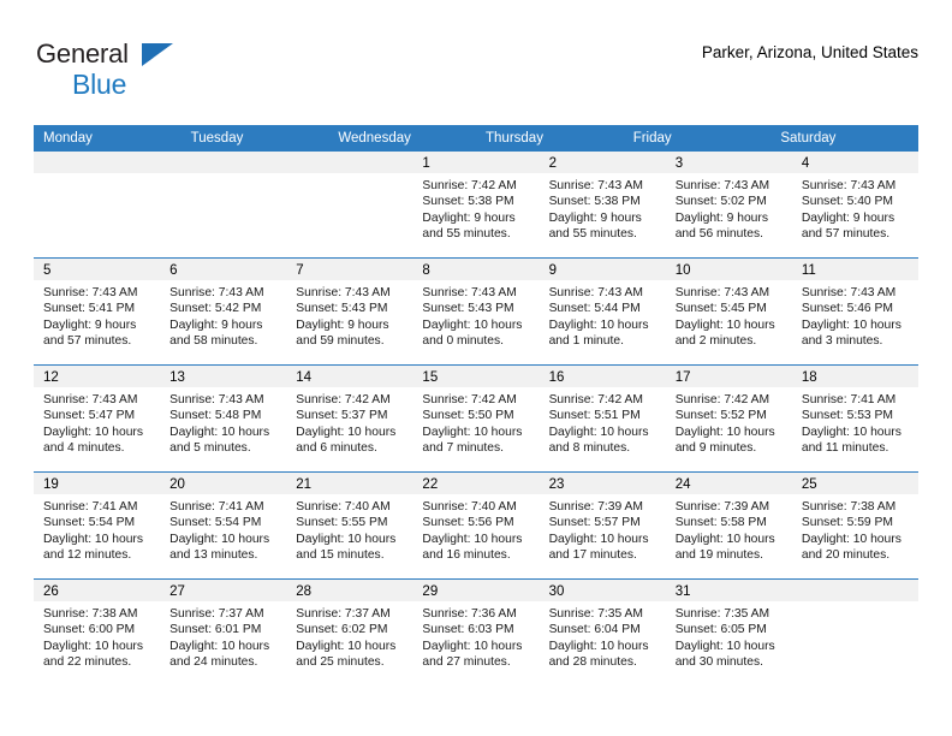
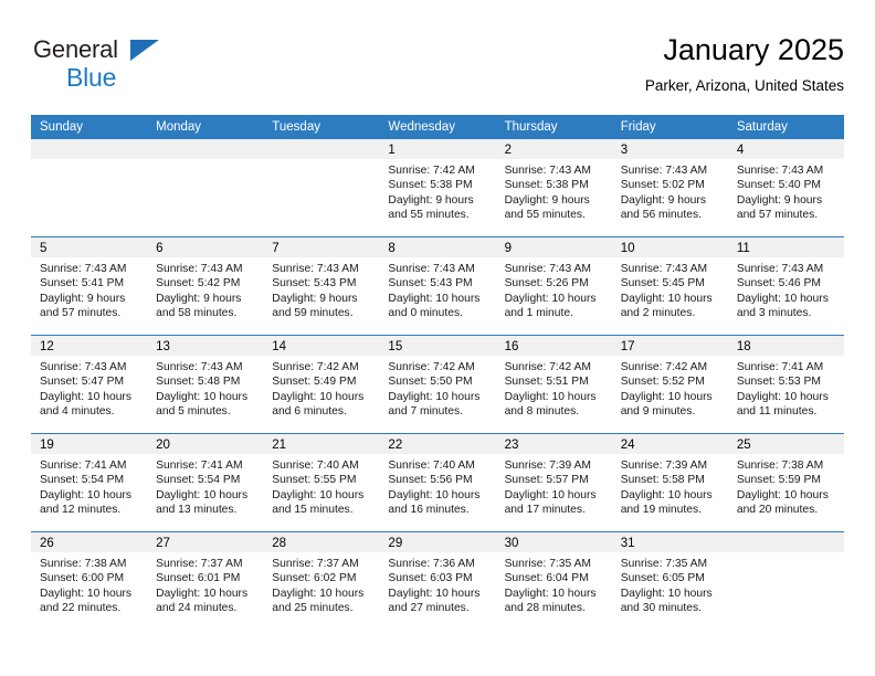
  General
  Blue
+ January 2025
  Parker, Arizona, United States
+ Sunday
  Monday
  Tuesday
  Wednesday
  Thursday
  Friday
  Saturday
  1
  Sunrise: 7:42 AM
  Sunset: 5:38 PM
  Daylight: 9 hours
  and 55 minutes.
  2
  Sunrise: 7:43 AM
  Sunset: 5:38 PM
  Daylight: 9 hours
  and 55 minutes.
  3
  Sunrise: 7:43 AM
  Sunset: 5:02 PM
  Daylight: 9 hours
  and 56 minutes.
  4
  Sunrise: 7:43 AM
  Sunset: 5:40 PM
  Daylight: 9 hours
  and 57 minutes.
  5
  Sunrise: 7:43 AM
  Sunset: 5:41 PM
  Daylight: 9 hours
  and 57 minutes.
  6
  Sunrise: 7:43 AM
  Sunset: 5:42 PM
  Daylight: 9 hours
  and 58 minutes.
  7
  Sunrise: 7:43 AM
  Sunset: 5:43 PM
  Daylight: 9 hours
  and 59 minutes.
  8
  Sunrise: 7:43 AM
  Sunset: 5:43 PM
  Daylight: 10 hours
  and 0 minutes.
  9
  Sunrise: 7:43 AM
- Sunset: 5:44 PM
+ Sunset: 5:26 PM
  Daylight: 10 hours
  and 1 minute.
  10
  Sunrise: 7:43 AM
  Sunset: 5:45 PM
  Daylight: 10 hours
  and 2 minutes.
  11
  Sunrise: 7:43 AM
  Sunset: 5:46 PM
  Daylight: 10 hours
  and 3 minutes.
  12
  Sunrise: 7:43 AM
  Sunset: 5:47 PM
  Daylight: 10 hours
  and 4 minutes.
  13
  Sunrise: 7:43 AM
  Sunset: 5:48 PM
  Daylight: 10 hours
  and 5 minutes.
  14
  Sunrise: 7:42 AM
- Sunset: 5:37 PM
+ Sunset: 5:49 PM
  Daylight: 10 hours
  and 6 minutes.
  15
  Sunrise: 7:42 AM
  Sunset: 5:50 PM
  Daylight: 10 hours
  and 7 minutes.
  16
  Sunrise: 7:42 AM
  Sunset: 5:51 PM
  Daylight: 10 hours
  and 8 minutes.
  17
  Sunrise: 7:42 AM
  Sunset: 5:52 PM
  Daylight: 10 hours
  and 9 minutes.
  18
  Sunrise: 7:41 AM
  Sunset: 5:53 PM
  Daylight: 10 hours
  and 11 minutes.
  19
  Sunrise: 7:41 AM
  Sunset: 5:54 PM
  Daylight: 10 hours
  and 12 minutes.
  20
  Sunrise: 7:41 AM
  Sunset: 5:54 PM
  Daylight: 10 hours
  and 13 minutes.
  21
  Sunrise: 7:40 AM
  Sunset: 5:55 PM
  Daylight: 10 hours
  and 15 minutes.
  22
  Sunrise: 7:40 AM
  Sunset: 5:56 PM
  Daylight: 10 hours
  and 16 minutes.
  23
  Sunrise: 7:39 AM
  Sunset: 5:57 PM
  Daylight: 10 hours
  and 17 minutes.
  24
  Sunrise: 7:39 AM
  Sunset: 5:58 PM
  Daylight: 10 hours
  and 19 minutes.
  25
  Sunrise: 7:38 AM
  Sunset: 5:59 PM
  Daylight: 10 hours
  and 20 minutes.
  26
  Sunrise: 7:38 AM
  Sunset: 6:00 PM
  Daylight: 10 hours
  and 22 minutes.
  27
  Sunrise: 7:37 AM
  Sunset: 6:01 PM
  Daylight: 10 hours
  and 24 minutes.
  28
  Sunrise: 7:37 AM
  Sunset: 6:02 PM
  Daylight: 10 hours
  and 25 minutes.
  29
  Sunrise: 7:36 AM
  Sunset: 6:03 PM
  Daylight: 10 hours
  and 27 minutes.
  30
  Sunrise: 7:35 AM
  Sunset: 6:04 PM
  Daylight: 10 hours
  and 28 minutes.
  31
  Sunrise: 7:35 AM
  Sunset: 6:05 PM
  Daylight: 10 hours
  and 30 minutes.
